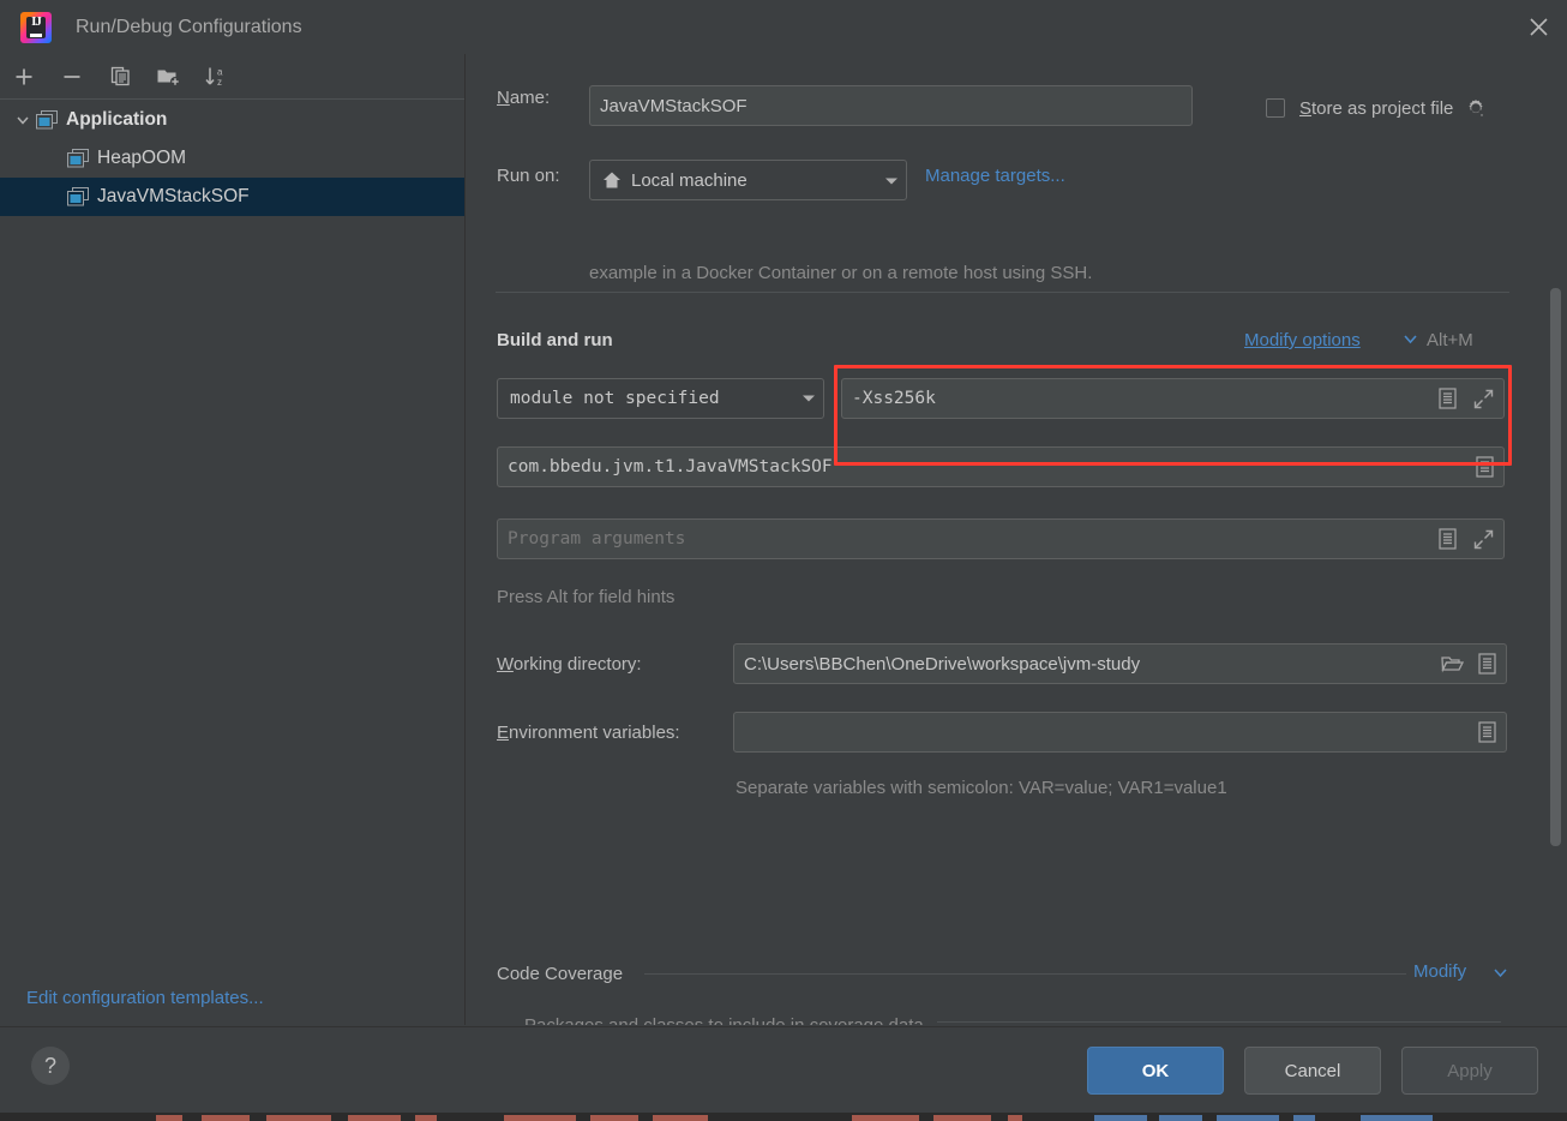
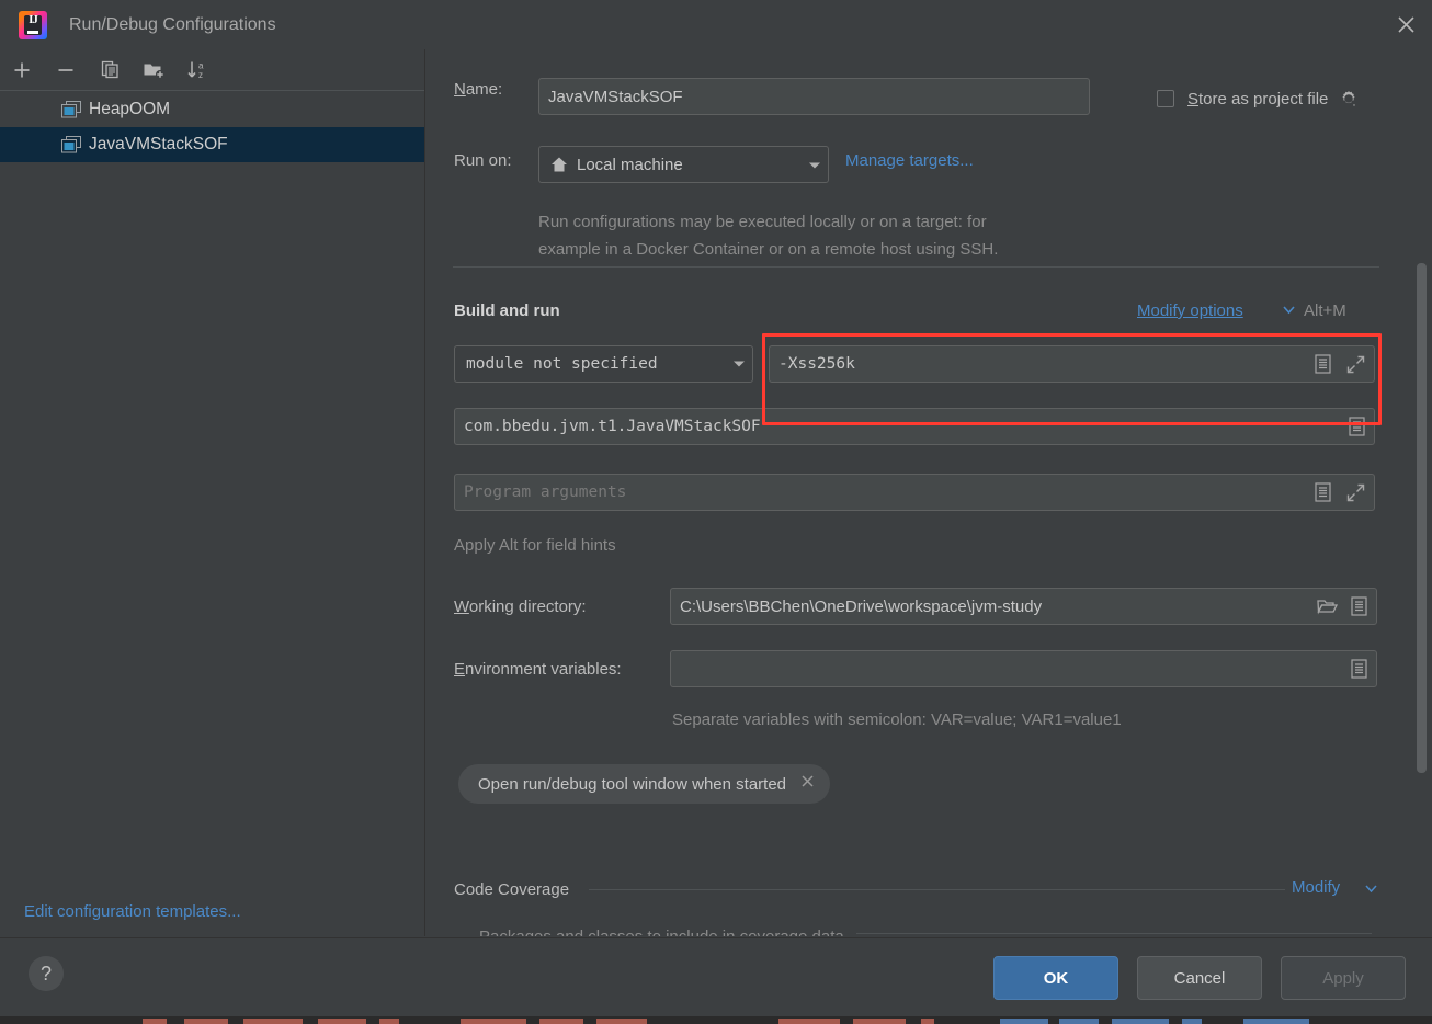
  IJ
  Run/Debug Configurations
  a
  z
- Application
  HeapOOM
  JavaVMStackSOF
  Edit configuration templates...
  Name:
  JavaVMStackSOF
  Store as project file
  Run on:
  Local machine
  Manage targets...
+ Run configurations may be executed locally or on a target: for
  example in a Docker Container or on a remote host using SSH.
  Build and run
  Modify options
  Alt+M
  module not specified
  -Xss256k
  com.bbedu.jvm.t1.JavaVMStackSOF
  Program arguments
- Press Alt for field hints
+ Apply Alt for field hints
  Working directory:
  C:\Users\BBChen\OneDrive\workspace\jvm-study
  Environment variables:
  Separate variables with semicolon: VAR=value; VAR1=value1
+ Open run/debug tool window when started
  Code Coverage
  Modify
  ?
  OK
  Cancel
  Apply
